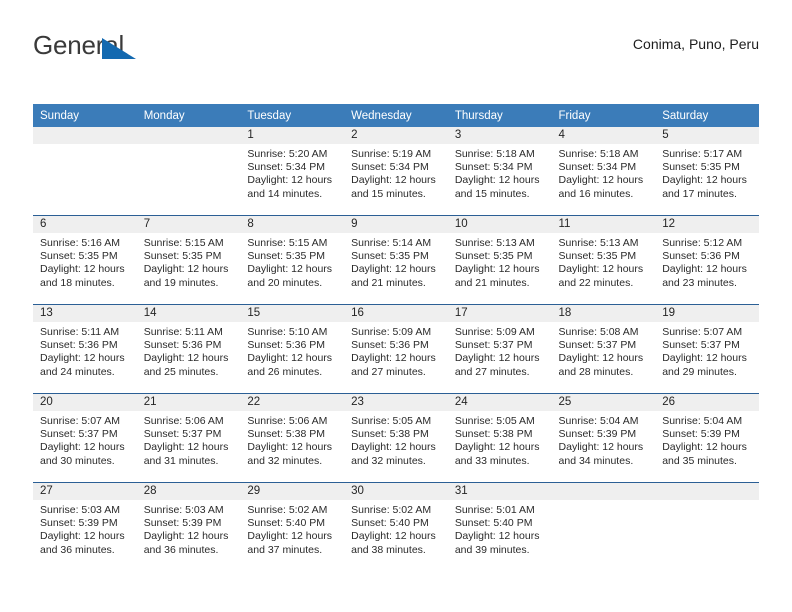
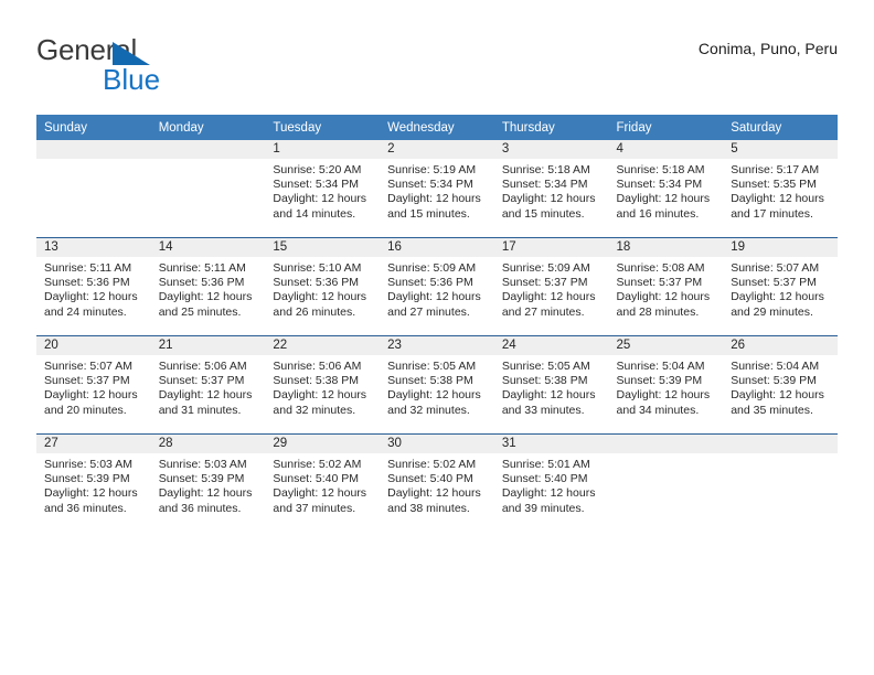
  General
+ Blue
  Conima, Puno, Peru
  Sunday	Monday	Tuesday	Wednesday	Thursday	Friday	Saturday
  		1Sunrise: 5:20 AMSunset: 5:34 PMDaylight: 12 hoursand 14 minutes.	2Sunrise: 5:19 AMSunset: 5:34 PMDaylight: 12 hoursand 15 minutes.	3Sunrise: 5:18 AMSunset: 5:34 PMDaylight: 12 hoursand 15 minutes.	4Sunrise: 5:18 AMSunset: 5:34 PMDaylight: 12 hoursand 16 minutes.	5Sunrise: 5:17 AMSunset: 5:35 PMDaylight: 12 hoursand 17 minutes.
- 6Sunrise: 5:16 AMSunset: 5:35 PMDaylight: 12 hoursand 18 minutes.	7Sunrise: 5:15 AMSunset: 5:35 PMDaylight: 12 hoursand 19 minutes.	8Sunrise: 5:15 AMSunset: 5:35 PMDaylight: 12 hoursand 20 minutes.	9Sunrise: 5:14 AMSunset: 5:35 PMDaylight: 12 hoursand 21 minutes.	10Sunrise: 5:13 AMSunset: 5:35 PMDaylight: 12 hoursand 21 minutes.	11Sunrise: 5:13 AMSunset: 5:35 PMDaylight: 12 hoursand 22 minutes.	12Sunrise: 5:12 AMSunset: 5:36 PMDaylight: 12 hoursand 23 minutes.
  13Sunrise: 5:11 AMSunset: 5:36 PMDaylight: 12 hoursand 24 minutes.	14Sunrise: 5:11 AMSunset: 5:36 PMDaylight: 12 hoursand 25 minutes.	15Sunrise: 5:10 AMSunset: 5:36 PMDaylight: 12 hoursand 26 minutes.	16Sunrise: 5:09 AMSunset: 5:36 PMDaylight: 12 hoursand 27 minutes.	17Sunrise: 5:09 AMSunset: 5:37 PMDaylight: 12 hoursand 27 minutes.	18Sunrise: 5:08 AMSunset: 5:37 PMDaylight: 12 hoursand 28 minutes.	19Sunrise: 5:07 AMSunset: 5:37 PMDaylight: 12 hoursand 29 minutes.
- 20Sunrise: 5:07 AMSunset: 5:37 PMDaylight: 12 hoursand 30 minutes.	21Sunrise: 5:06 AMSunset: 5:37 PMDaylight: 12 hoursand 31 minutes.	22Sunrise: 5:06 AMSunset: 5:38 PMDaylight: 12 hoursand 32 minutes.	23Sunrise: 5:05 AMSunset: 5:38 PMDaylight: 12 hoursand 32 minutes.	24Sunrise: 5:05 AMSunset: 5:38 PMDaylight: 12 hoursand 33 minutes.	25Sunrise: 5:04 AMSunset: 5:39 PMDaylight: 12 hoursand 34 minutes.	26Sunrise: 5:04 AMSunset: 5:39 PMDaylight: 12 hoursand 35 minutes.
+ 20Sunrise: 5:07 AMSunset: 5:37 PMDaylight: 12 hoursand 20 minutes.	21Sunrise: 5:06 AMSunset: 5:37 PMDaylight: 12 hoursand 31 minutes.	22Sunrise: 5:06 AMSunset: 5:38 PMDaylight: 12 hoursand 32 minutes.	23Sunrise: 5:05 AMSunset: 5:38 PMDaylight: 12 hoursand 32 minutes.	24Sunrise: 5:05 AMSunset: 5:38 PMDaylight: 12 hoursand 33 minutes.	25Sunrise: 5:04 AMSunset: 5:39 PMDaylight: 12 hoursand 34 minutes.	26Sunrise: 5:04 AMSunset: 5:39 PMDaylight: 12 hoursand 35 minutes.
  27Sunrise: 5:03 AMSunset: 5:39 PMDaylight: 12 hoursand 36 minutes.	28Sunrise: 5:03 AMSunset: 5:39 PMDaylight: 12 hoursand 36 minutes.	29Sunrise: 5:02 AMSunset: 5:40 PMDaylight: 12 hoursand 37 minutes.	30Sunrise: 5:02 AMSunset: 5:40 PMDaylight: 12 hoursand 38 minutes.	31Sunrise: 5:01 AMSunset: 5:40 PMDaylight: 12 hoursand 39 minutes.
